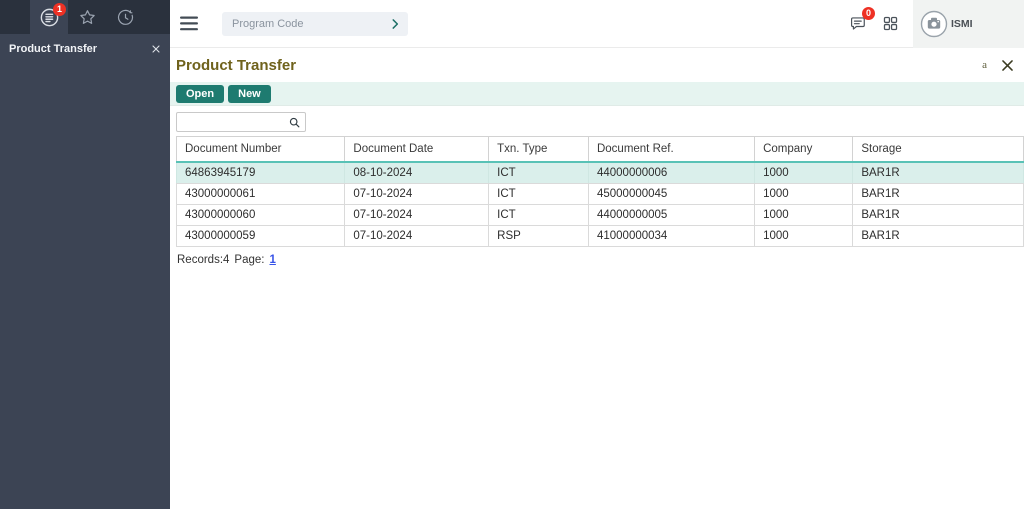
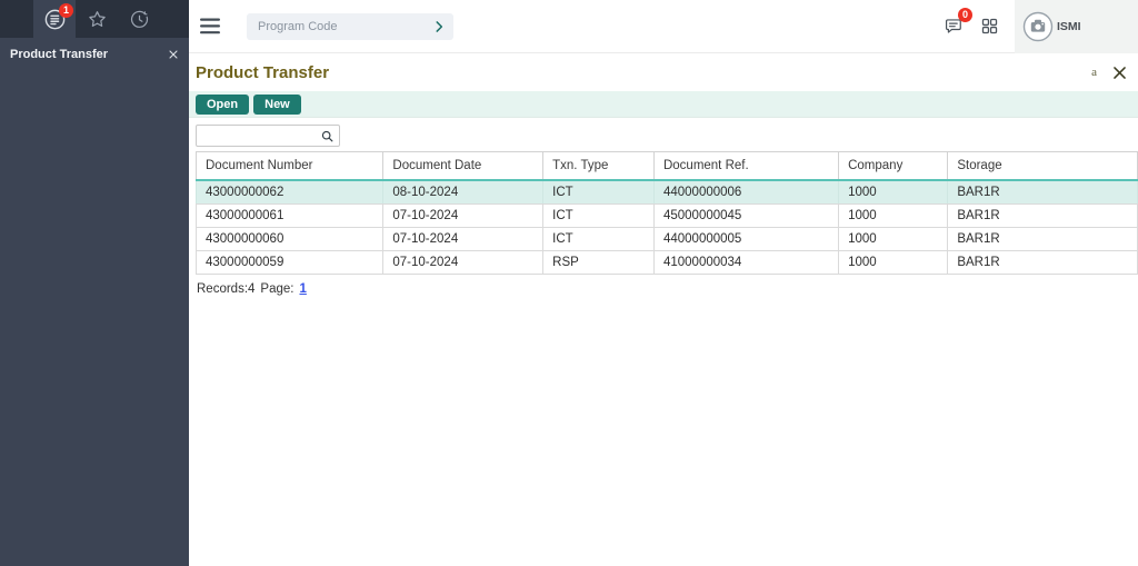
  1
  Product Transfer
  Program Code
  0
  ISMI
  Product Transfer
  a
  Open
  New
  Document Number	Document Date	Txn. Type	Document Ref.	Company	Storage
- 64863945179	08-10-2024	ICT	44000000006	1000	BAR1R
+ 43000000062	08-10-2024	ICT	44000000006	1000	BAR1R
  43000000061	07-10-2024	ICT	45000000045	1000	BAR1R
  43000000060	07-10-2024	ICT	44000000005	1000	BAR1R
  43000000059	07-10-2024	RSP	41000000034	1000	BAR1R
  Records:4
  Page:
  1
